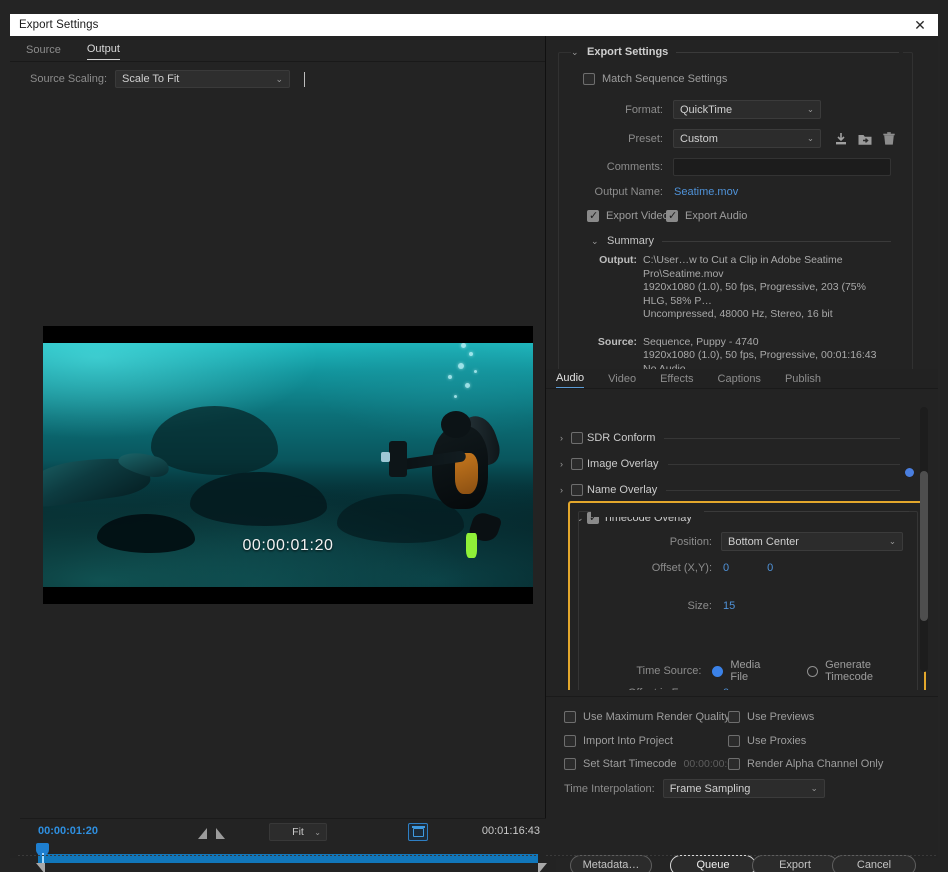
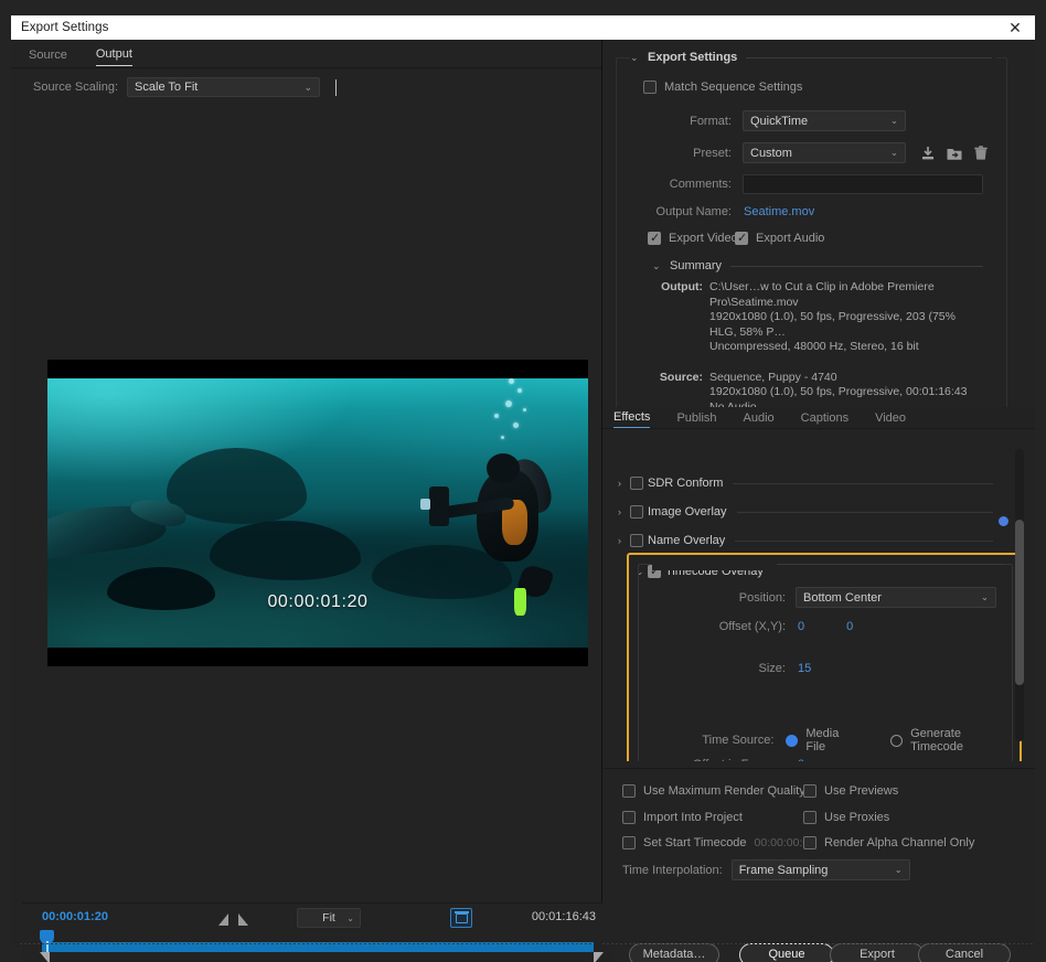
  Export Settings
  ✕
  Source
  Output
  Source Scaling:
  Scale To Fit
  ⌄
  00:00:01:20
  00:00:01:20
  Fit
  ⌄
  00:01:16:43
  ⌄
  Export Settings
  Match Sequence Settings
  Format:
  QuickTime
  ⌄
  Preset:
  Custom
  ⌄
  Comments:
  Output Name:
  Seatime.mov
  Export Vide
  Export Audio
  ⌄
  Summary
  Output:
- C:\User…w to Cut a Clip in Adobe Seatime Pro\Seatime.mov
+ C:\User…w to Cut a Clip in Adobe Premiere Pro\Seatime.mov
  1920x1080 (1.0), 50 fps, Progressive, 203 (75% HLG, 58% P…
  Uncompressed, 48000 Hz, Stereo, 16 bit
  Source:
  Sequence, Puppy - 4740
  1920x1080 (1.0), 50 fps, Progressive, 00:01:16:43
- Audio
+ Effects
- Video
+ Publish
- Effects
+ Audio
  Captions
- Publish
+ Video
  ›
  SDR Conform
  ›
  Image Overlay
  ›
  Name Overlay
  ⌄
  Timecode Overlay
  .
  Position:
  Bottom Center
  ⌄
  Offset (X,Y):
  0
  0
  Size:
  15
  Time Source:
  Media File
  Generate Timecode
  Use Maximum Render Quality
  Use Previews
  Import Into Project
  Use Proxies
  Set Start Timecode
  00:00:00:
  Render Alpha Channel Only
  Time Interpolation:
  Frame Sampling
  ⌄
  Metadata…
  Queue
  Export
  Cancel
